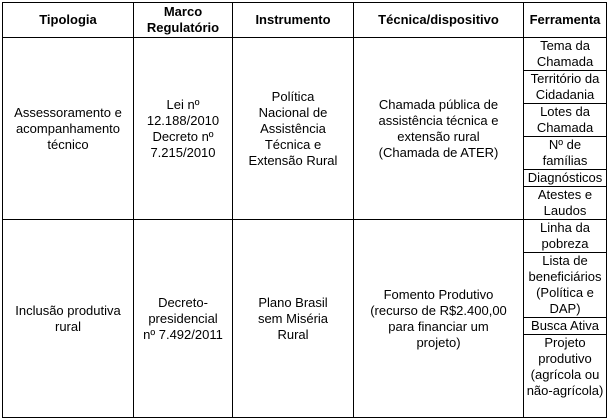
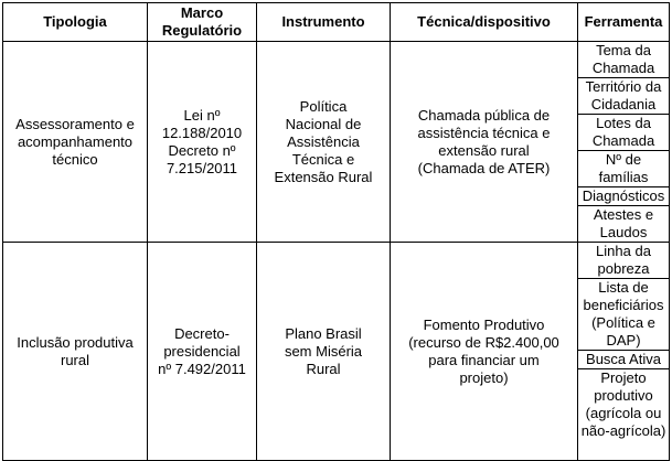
  Tipologia	Marco Regulatório	Instrumento	Técnica/dispositivo	Ferramenta
- Assessoramento e acompanhamento técnico	Lei nº 12.188/2010 Decreto nº 7.215/2010	Política Nacional de Assistência Técnica e Extensão Rural	Chamada pública de assistência técnica e extensão rural (Chamada de ATER)	Tema da Chamada Território da Cidadania Lotes da Chamada Nº de famílias Diagnósticos Atestes e Laudos
+ Assessoramento e acompanhamento técnico	Lei nº 12.188/2010 Decreto nº 7.215/2011	Política Nacional de Assistência Técnica e Extensão Rural	Chamada pública de assistência técnica e extensão rural (Chamada de ATER)	Tema da Chamada Território da Cidadania Lotes da Chamada Nº de famílias Diagnósticos Atestes e Laudos
  Inclusão produtiva rural	Decreto- presidencial nº 7.492/2011	Plano Brasil sem Miséria Rural	Fomento Produtivo (recurso de R$2.400,00 para financiar um projeto)	Linha da pobreza Lista de beneficiários (Política e DAP) Busca Ativa Projeto produtivo (agrícola ou não-agrícola)
